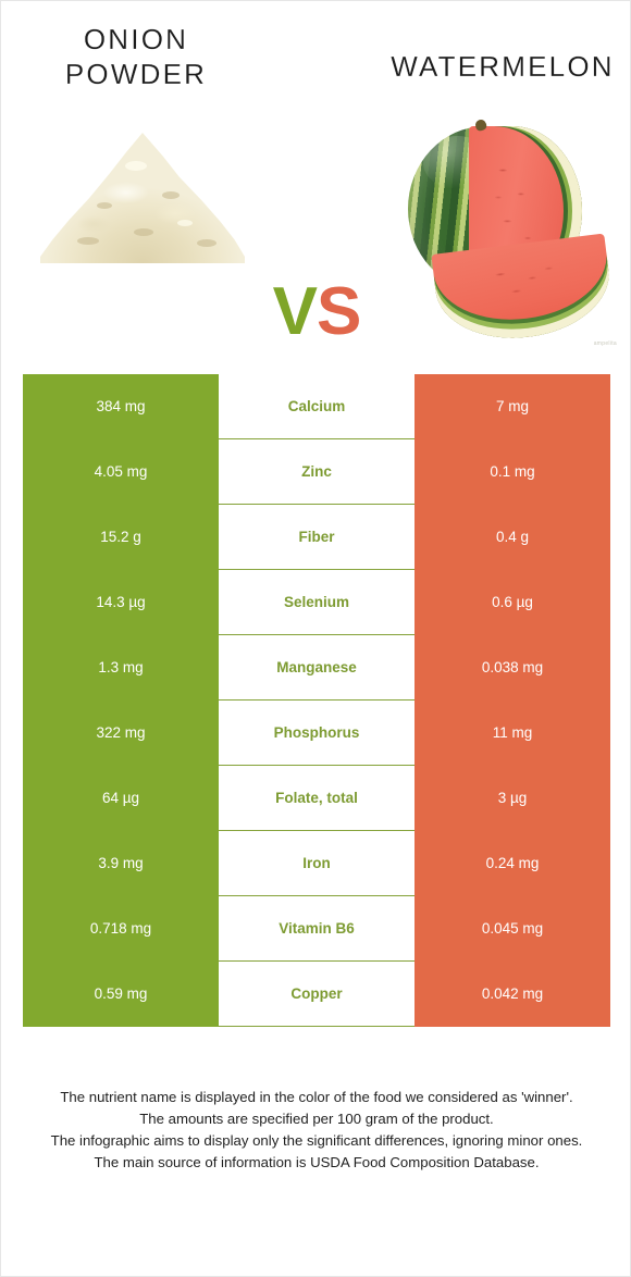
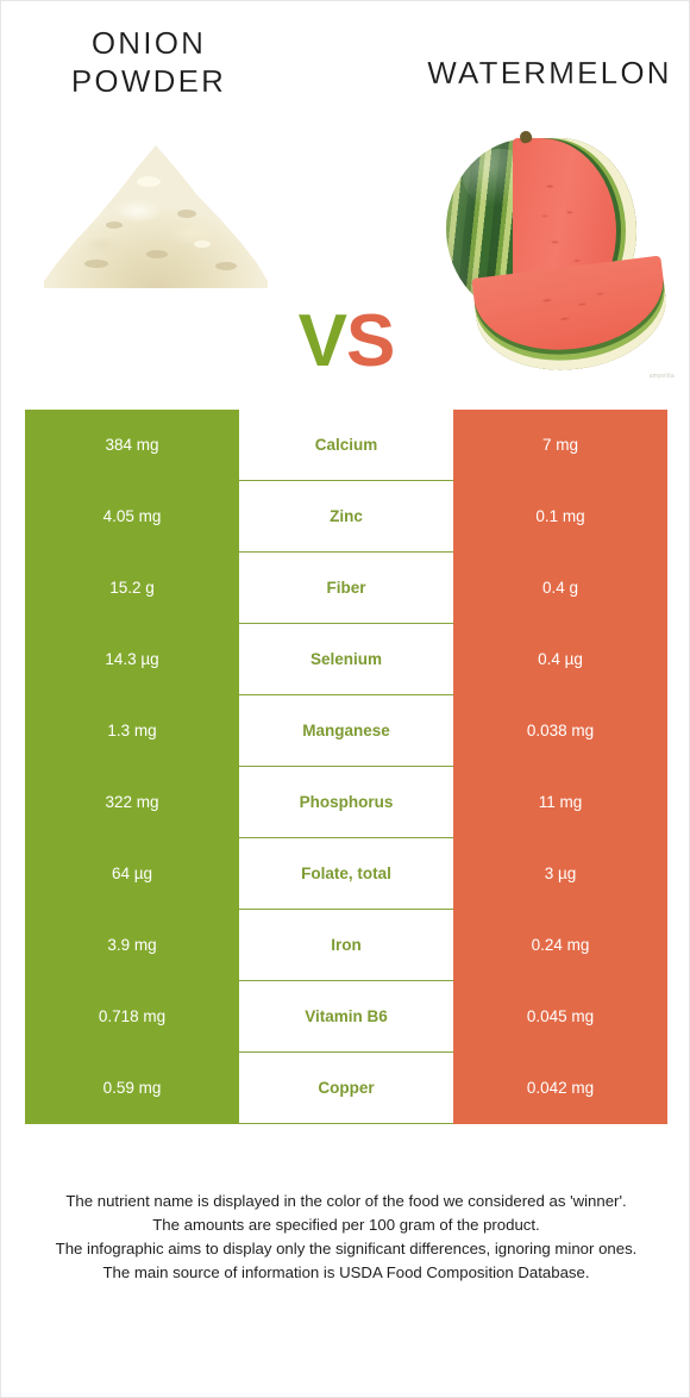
  ONION POWDER
  WATERMELON
  VS
  384 mg
  Calcium
  7 mg
  4.05 mg
  Zinc
  0.1 mg
  15.2 g
  Fiber
  0.4 g
  14.3 µg
  Selenium
- 0.6 µg
+ 0.4 µg
  1.3 mg
  Manganese
  0.038 mg
  322 mg
  Phosphorus
  11 mg
  64 µg
  Folate, total
  3 µg
  3.9 mg
  Iron
  0.24 mg
  0.718 mg
  Vitamin B6
  0.045 mg
  0.59 mg
  Copper
  0.042 mg
  The nutrient name is displayed in the color of the food we considered as 'winner'.
  The amounts are specified per 100 gram of the product.
  The infographic aims to display only the significant differences, ignoring minor ones.
  The main source of information is USDA Food Composition Database.
